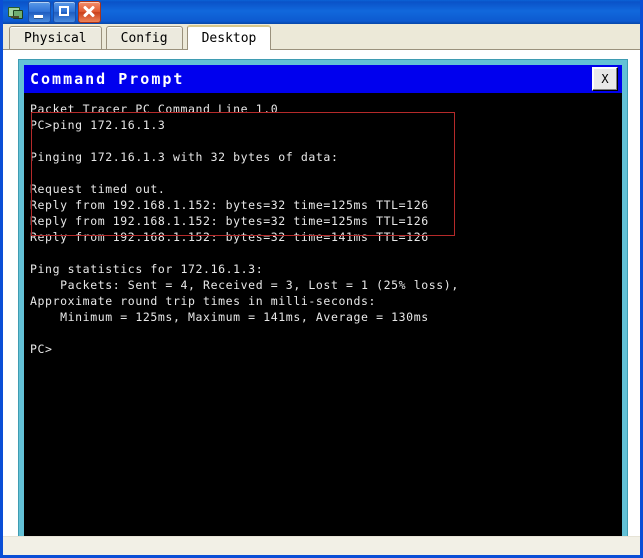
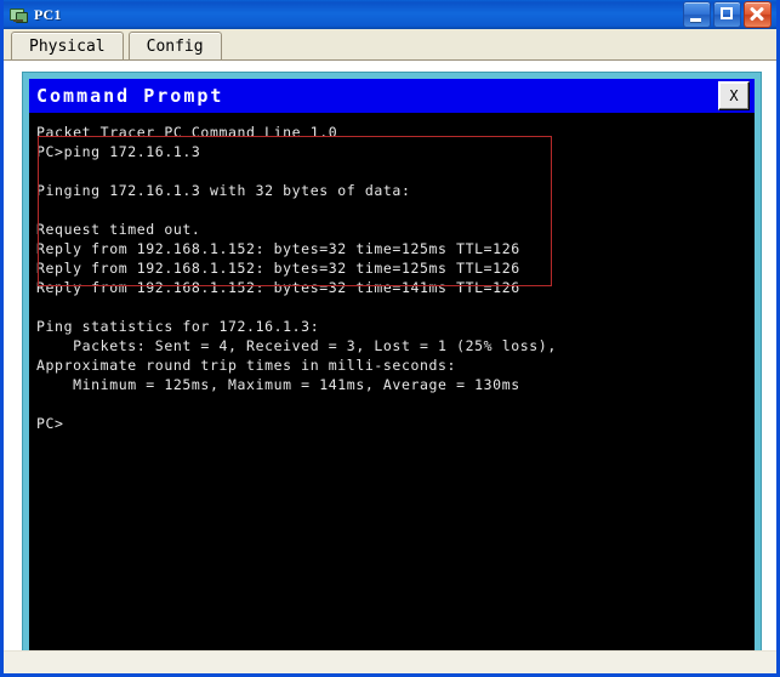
+ PC1
  Physical
  Config
- Desktop
  Command Prompt
  X
  Packet Tracer PC Command Line 1.0
  PC>ping 172.16.1.3
  Pinging 172.16.1.3 with 32 bytes of data:
  Request timed out.
  Reply from 192.168.1.152: bytes=32 time=125ms TTL=126
  Reply from 192.168.1.152: bytes=32 time=125ms TTL=126
  Reply from 192.168.1.152: bytes=32 time=141ms TTL=126
  Ping statistics for 172.16.1.3:
  Packets: Sent = 4, Received = 3, Lost = 1 (25% loss),
  Approximate round trip times in milli-seconds:
  Minimum = 125ms, Maximum = 141ms, Average = 130ms
  PC>
